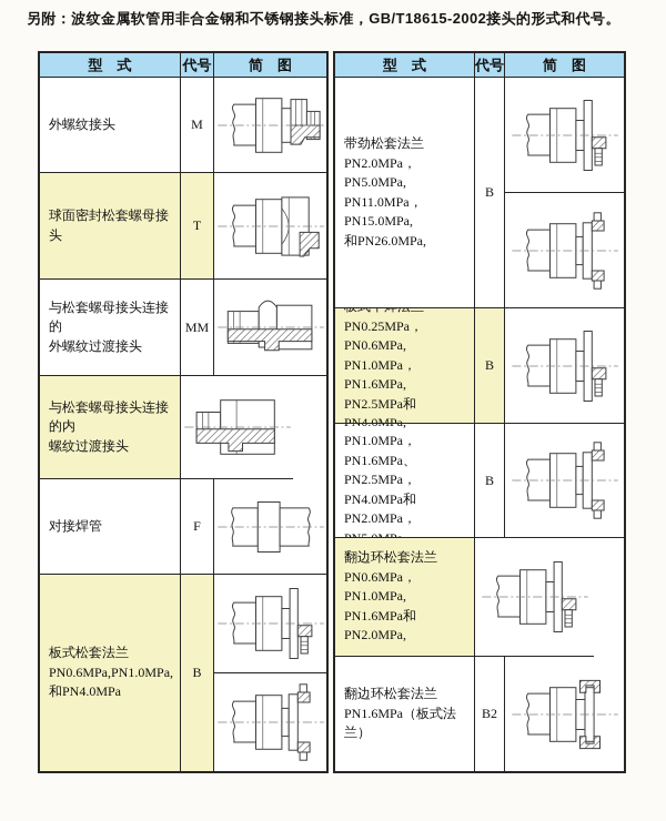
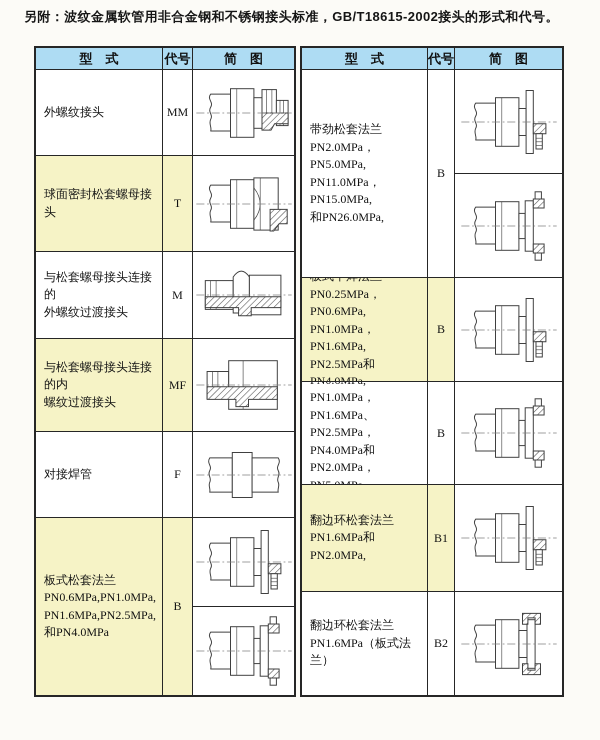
  另附：波纹金属软管用非合金钢和不锈钢接头标准，GB/T18615-2002接头的形式和代号。
  型 式
  代号
  简 图
  外螺纹接头
- M
+ MM
  球面密封松套螺母接头
  T
  与松套螺母接头连接的
  外螺纹过渡接头
- MM
+ M
  与松套螺母接头连接的内
  螺纹过渡接头
+ MF
  对接焊管
  F
  板式松套法兰
  PN0.6MPa,PN1.0MPa,
+ PN1.6MPa,PN2.5MPa,
  和PN4.0MPa
  B
  型 式
  代号
  简 图
  带劲松套法兰
  PN2.0MPa，PN5.0MPa,
  PN11.0MPa，PN15.0MPa,
  和PN26.0MPa,
  B
  PN0.25MPa，PN0.6MPa,
  PN1.0MPa，PN1.6MPa,
  B
  PN1.0MPa，PN1.6MPa、
  PN2.5MPa，PN4.0MPa和
  B
  翻边环松套法兰
- PN0.6MPa，PN1.0MPa,
  PN1.6MPa和PN2.0MPa,
+ B1
  翻边环松套法兰
  PN1.6MPa（板式法兰）
  B2
